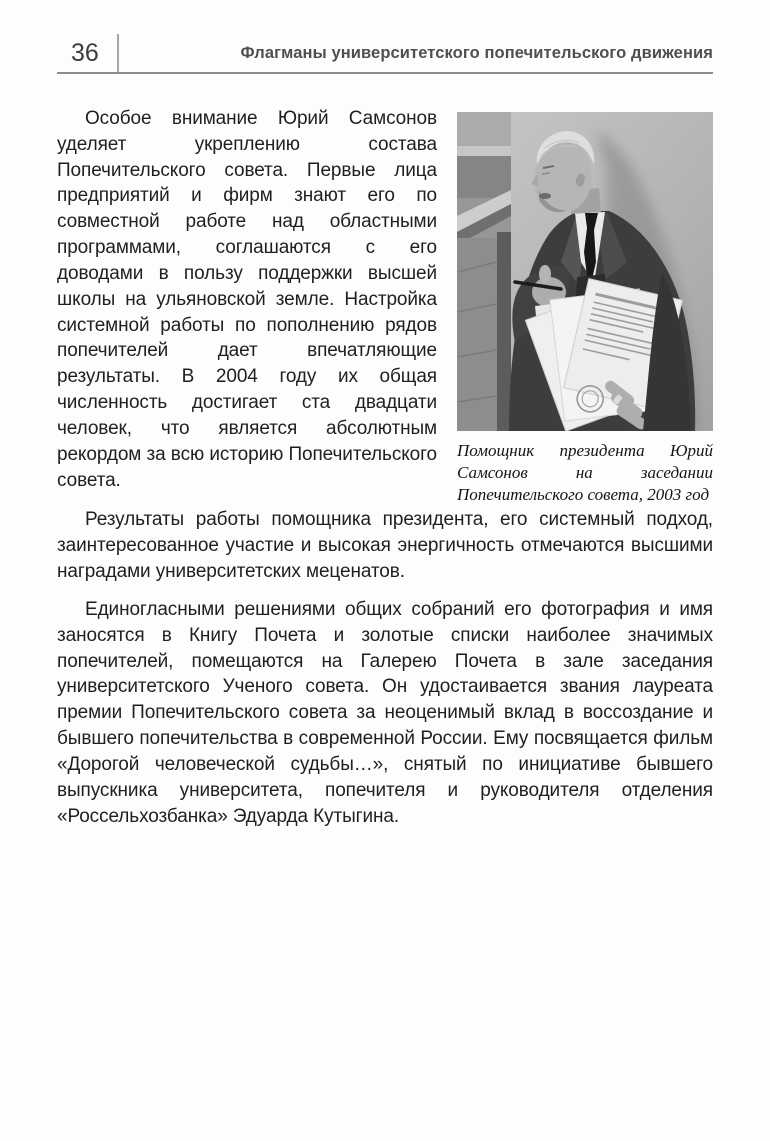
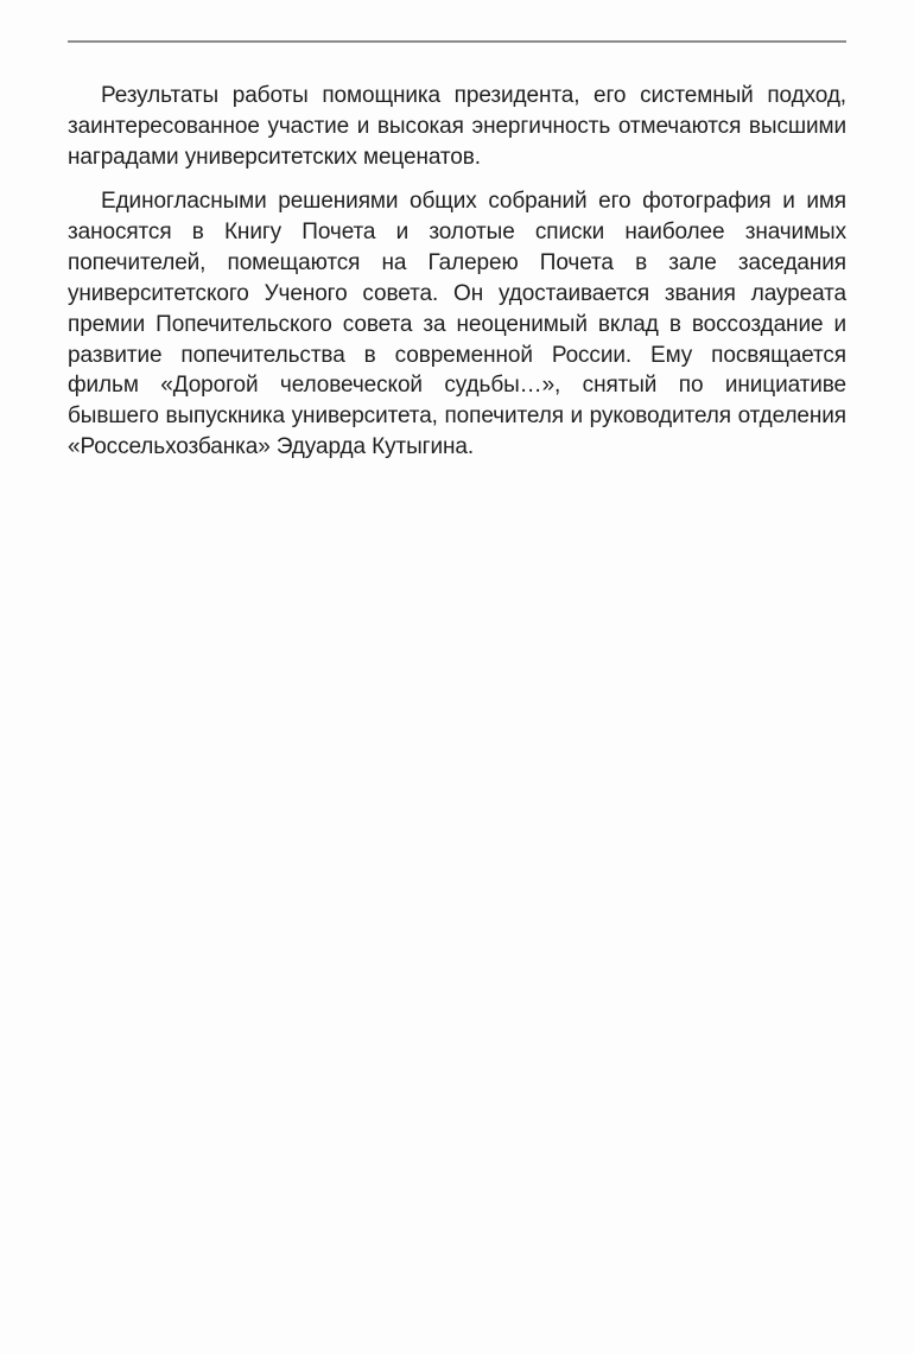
- 36
- Флагманы университетского попечительского движения
- Помощник президента Юрий Самсонов на заседании Попечительского совета, 2003 год
- Особое внимание Юрий Самсонов уделяет укреплению состава Попечительского совета. Первые лица предприятий и фирм знают его по совместной работе над областными программами, соглашаются с его доводами в пользу поддержки высшей школы на ульяновской земле. Настройка системной работы по пополнению рядов попечителей дает впечатляющие результаты. В 2004 году их общая численность достигает ста двадцати человек, что является абсолютным рекордом за всю историю Попечительского совета.
  Результаты работы помощника президента, его системный подход, заинтересованное участие и высокая энергичность отмечаются высшими наградами университетских меценатов.
- Единогласными решениями общих собраний его фотография и имя заносятся в Книгу Почета и золотые списки наиболее значимых попечителей, помещаются на Галерею Почета в зале заседания университетского Ученого совета. Он удостаивается звания лауреата премии Попечительского совета за неоценимый вклад в воссоздание и бывшего попечительства в современной России. Ему посвящается фильм «Дорогой человеческой судьбы…», снятый по инициативе бывшего выпускника университета, попечителя и руководителя отделения «Россельхозбанка» Эдуарда Кутыгина.
+ Единогласными решениями общих собраний его фотография и имя заносятся в Книгу Почета и золотые списки наиболее значимых попечителей, помещаются на Галерею Почета в зале заседания университетского Ученого совета. Он удостаивается звания лауреата премии Попечительского совета за неоценимый вклад в воссоздание и развитие попечительства в современной России. Ему посвящается фильм «Дорогой человеческой судьбы…», снятый по инициативе бывшего выпускника университета, попечителя и руководителя отделения «Россельхозбанка» Эдуарда Кутыгина.
